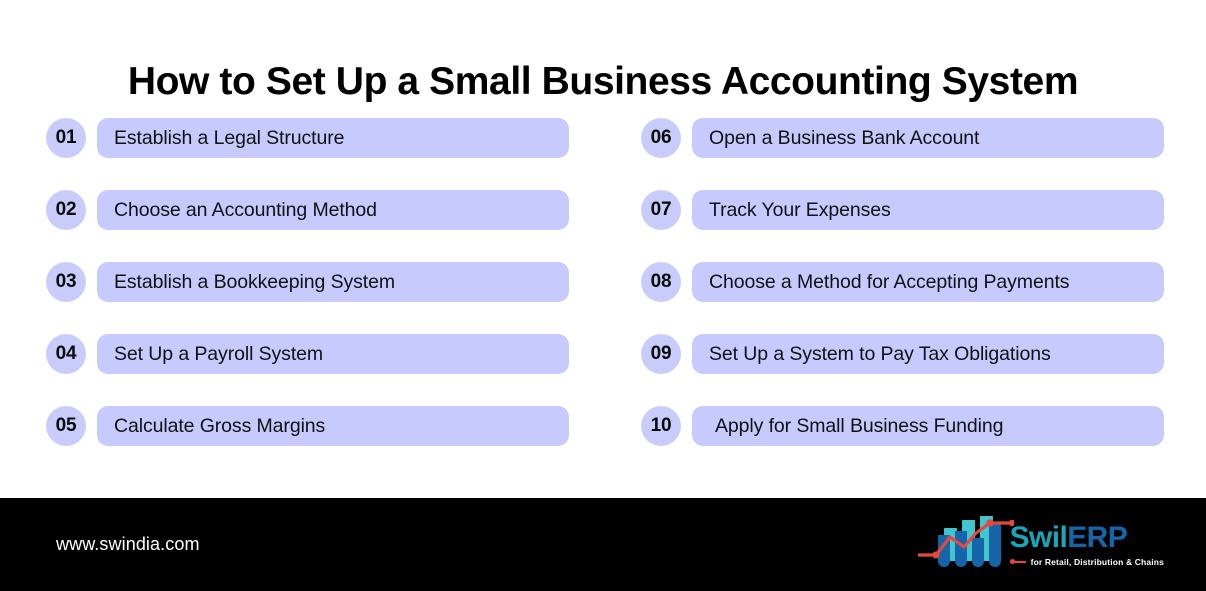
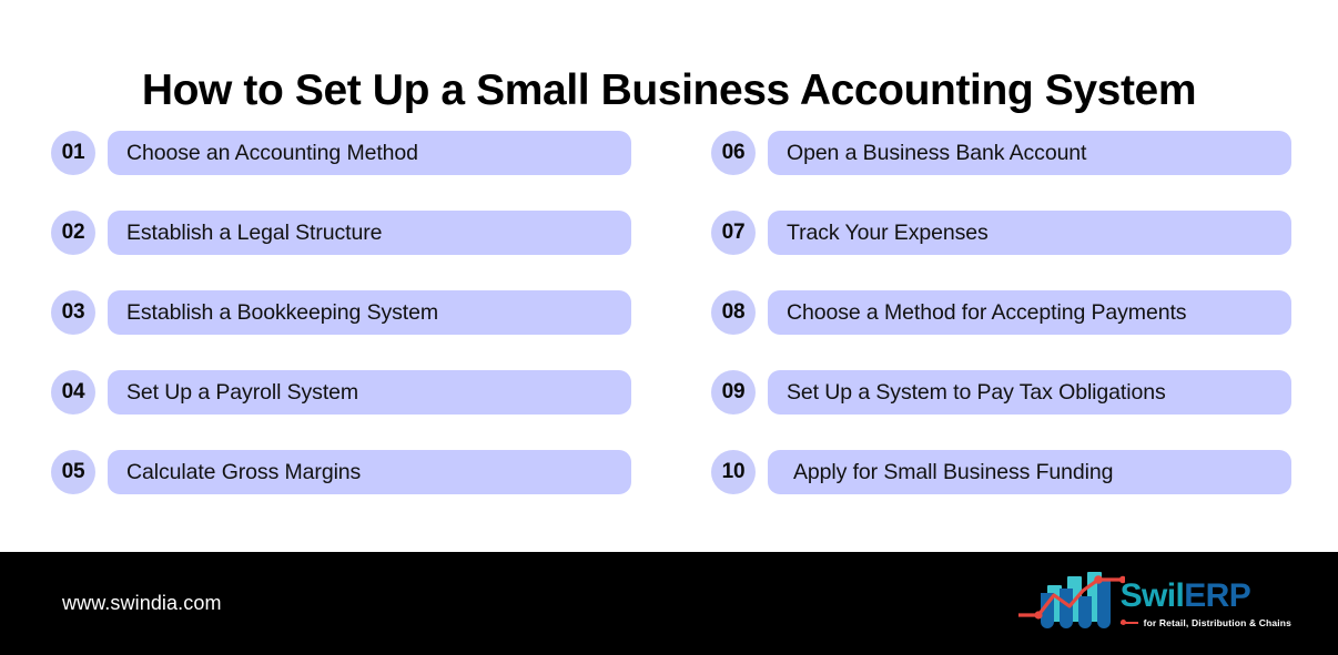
  How to Set Up a Small Business Accounting System
  01
- Establish a Legal Structure
+ Choose an Accounting Method
  02
- Choose an Accounting Method
+ Establish a Legal Structure
  03
  Establish a Bookkeeping System
  04
  Set Up a Payroll System
  05
  Calculate Gross Margins
  06
  Open a Business Bank Account
  07
  Track Your Expenses
  08
  Choose a Method for Accepting Payments
  09
  Set Up a System to Pay Tax Obligations
  10
  Apply for Small Business Funding
  www.swindia.com
  SwilERP
  for Retail, Distribution & Chains
